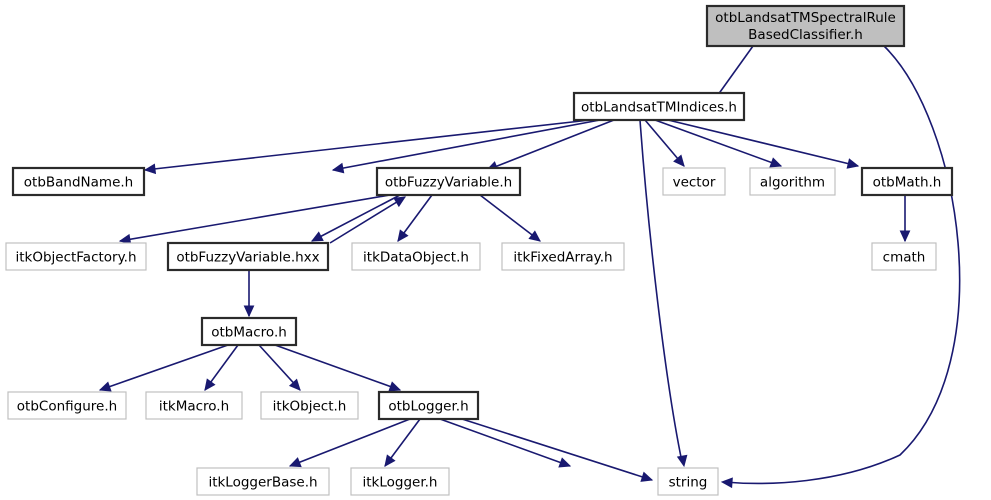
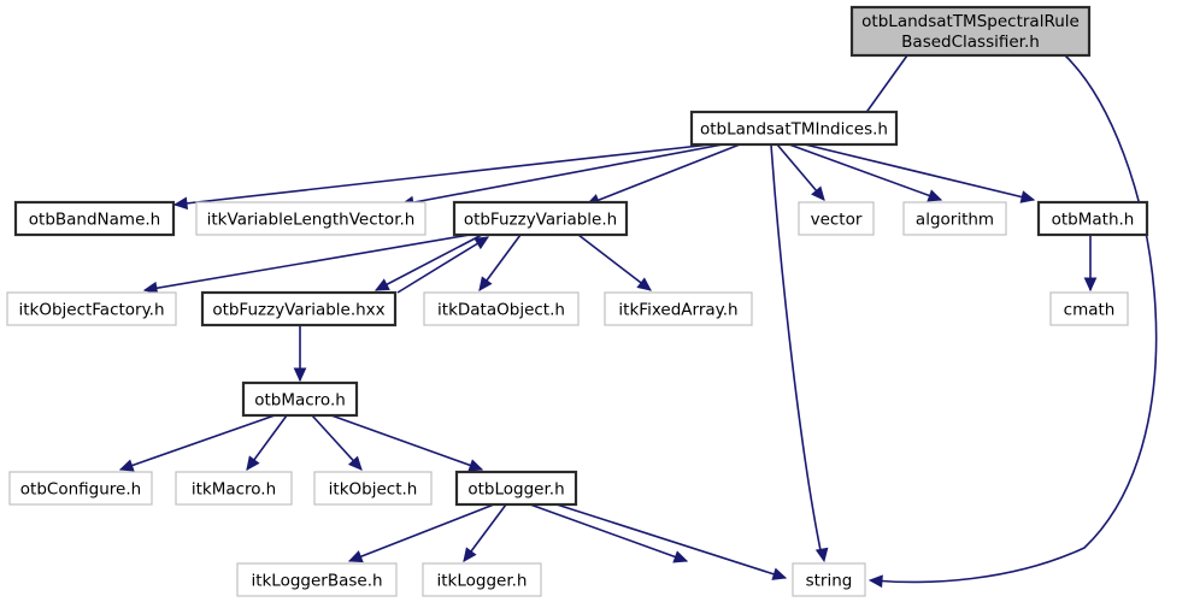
  otbLandsatTMSpectralRule
  BasedClassifier.h
  otbLandsatTMIndices.h
  otbBandName.h
+ itkVariableLengthVector.h
  otbFuzzyVariable.h
  vector
  algorithm
  otbMath.h
  itkObjectFactory.h
  otbFuzzyVariable.hxx
  itkDataObject.h
  itkFixedArray.h
  cmath
  otbMacro.h
  otbConfigure.h
  itkMacro.h
  itkObject.h
  otbLogger.h
  itkLoggerBase.h
  itkLogger.h
  string
